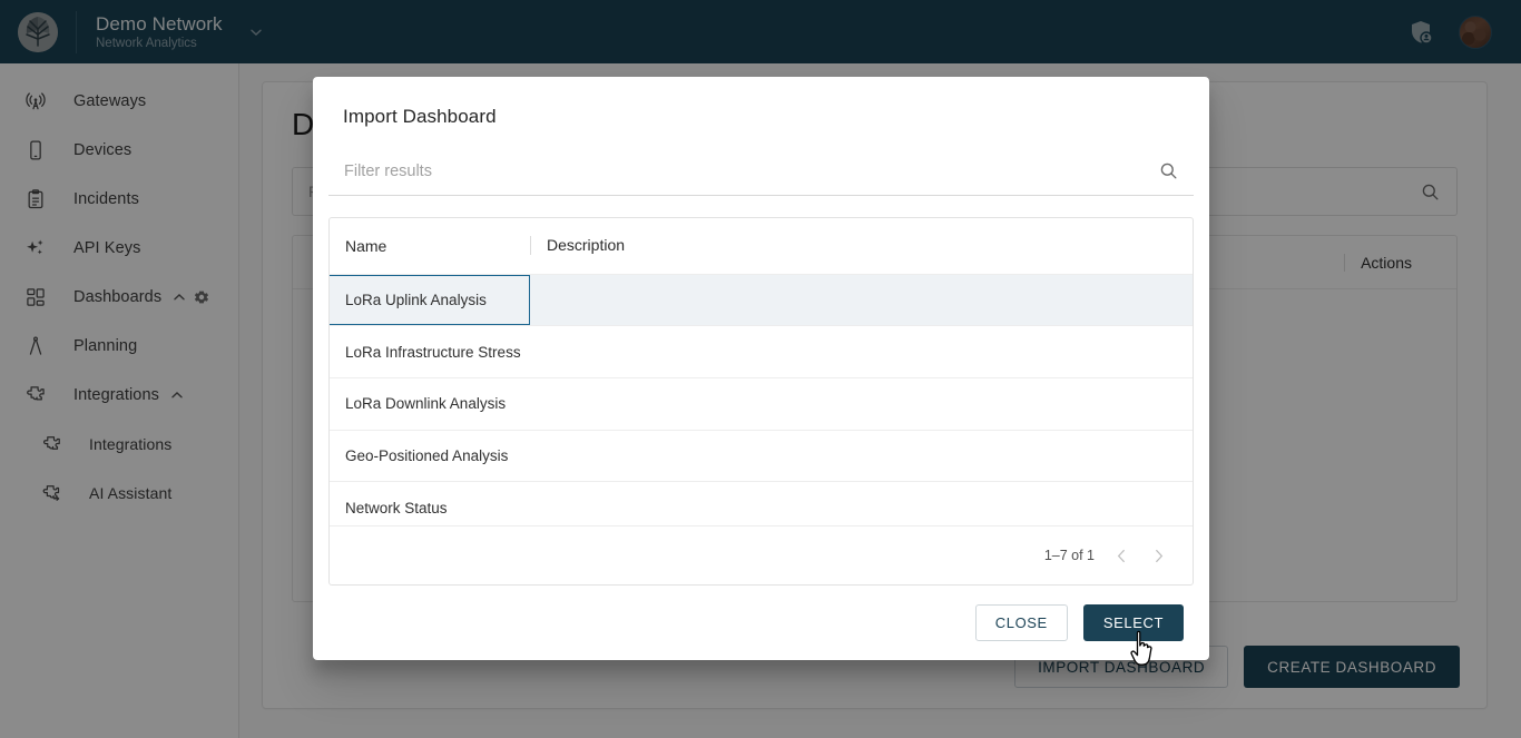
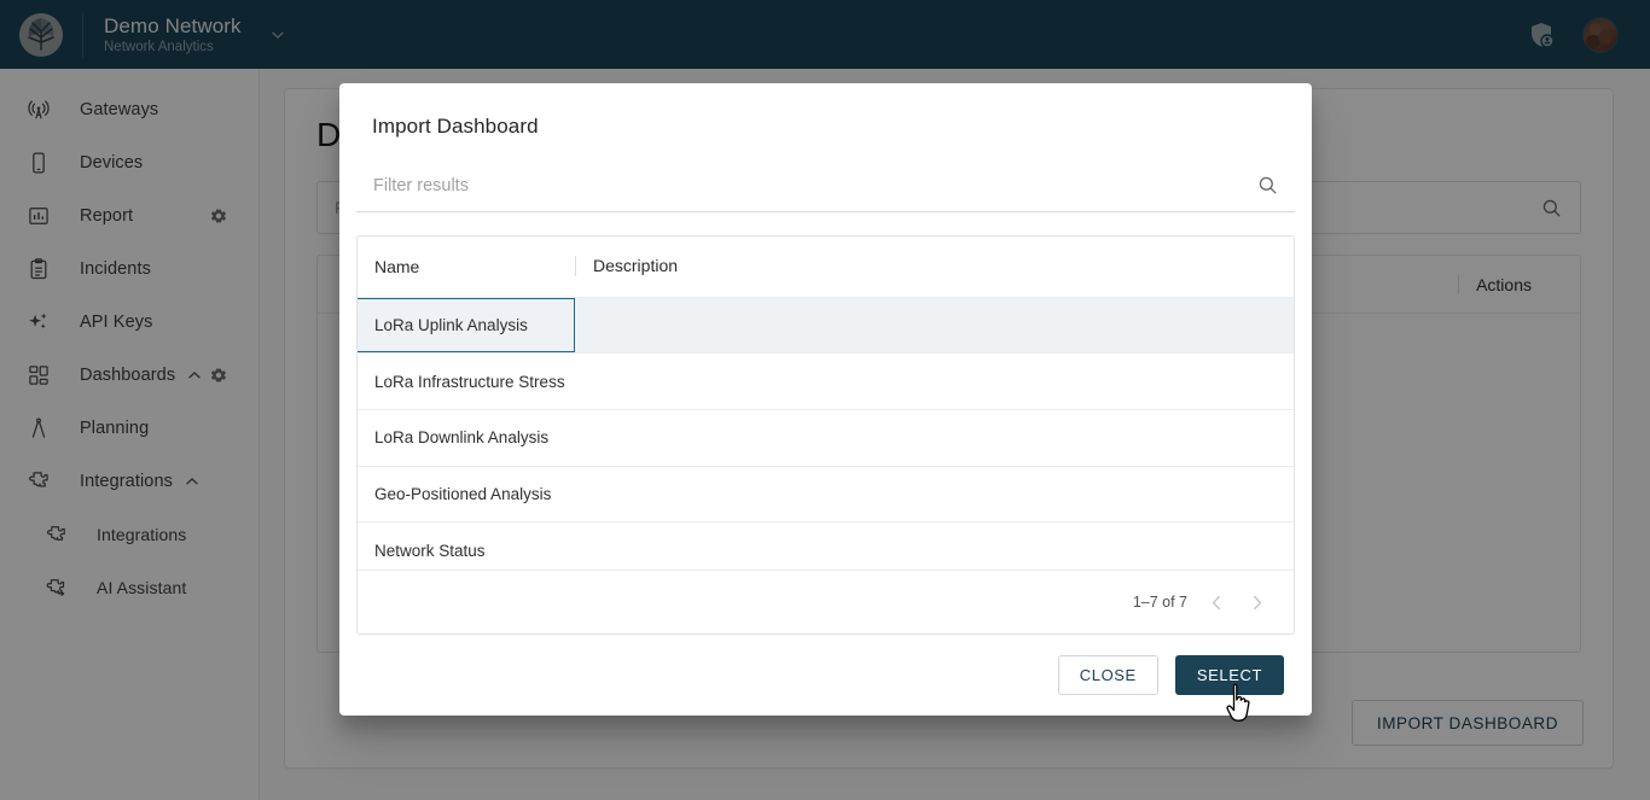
  Demo Network
  Network Analytics
  Gateways
  Devices
+ Report
  Incidents
  API Keys
  Dashboards
  Planning
  Integrations
  Integrations
  AI Assistant
  Actions
  IMPORT DASHBOARD
- CREATE DASHBOARD
  Import Dashboard
  Filter results
  Name
  Description
  LoRa Uplink Analysis
  LoRa Infrastructure Stress
  LoRa Downlink Analysis
  Geo-Positioned Analysis
  Network Status
- 1–7 of 1
+ 1–7 of 7
  CLOSE
  SELECT
